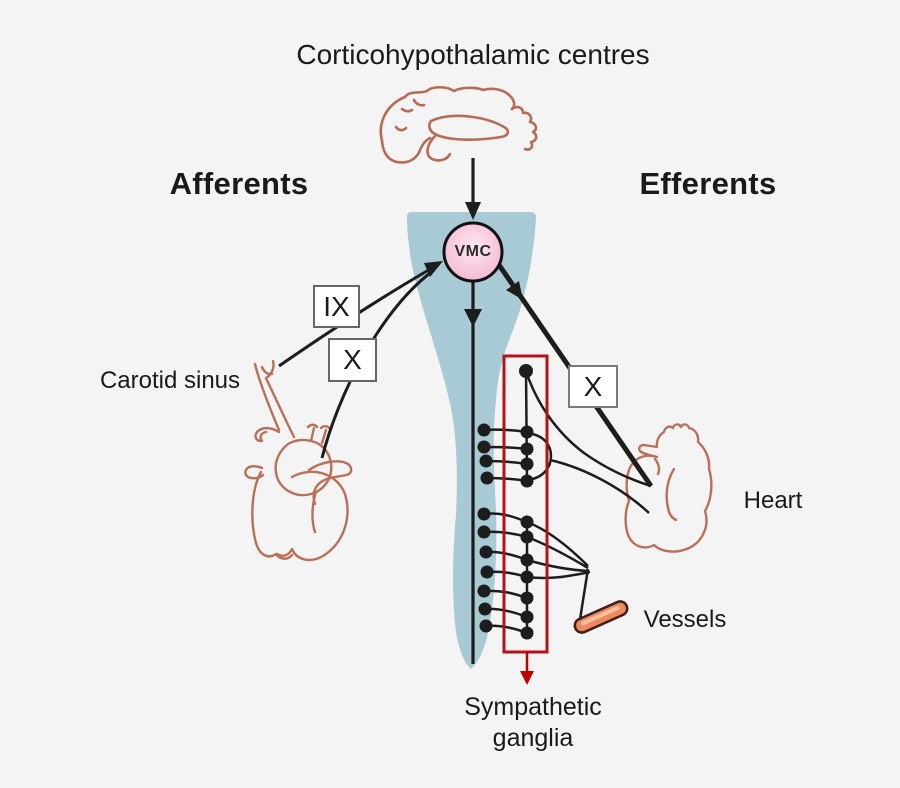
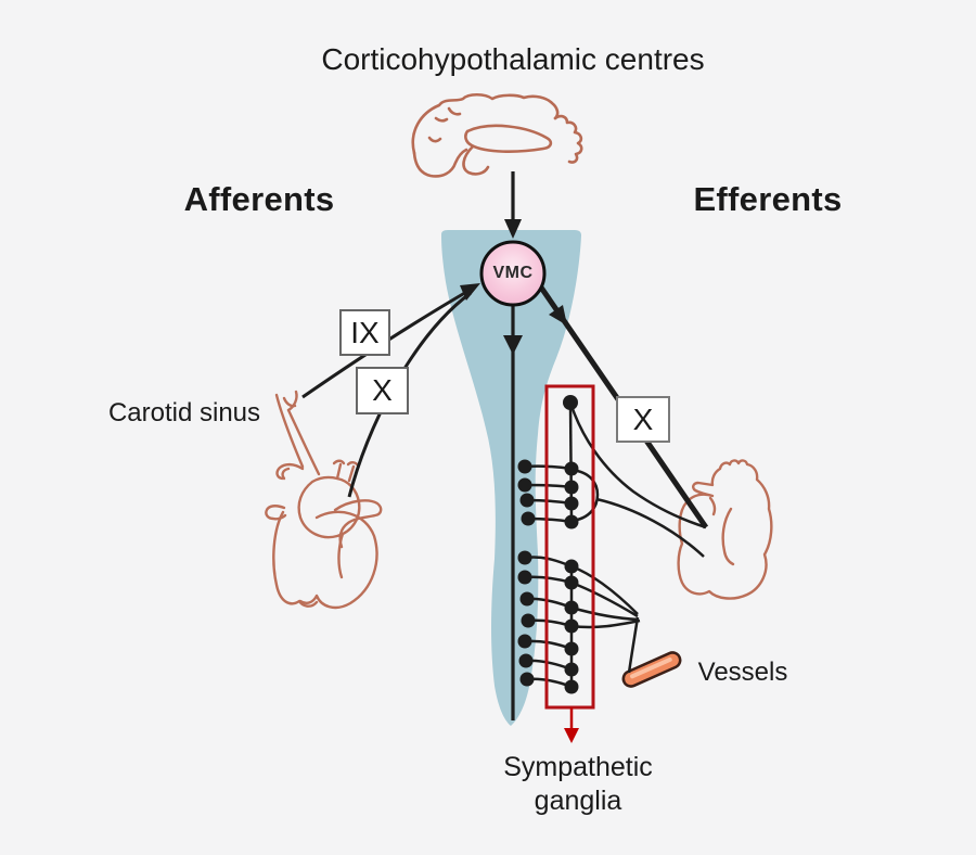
  Corticohypothalamic centres
  Afferents
  Efferents
  VMC
  IX
  X
  X
  Carotid sinus
- Heart
  Vessels
  Sympathetic
  ganglia
